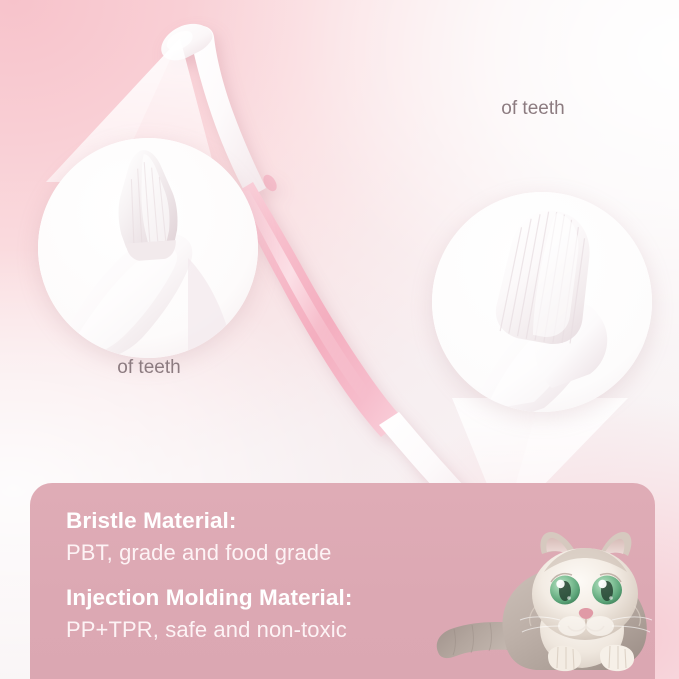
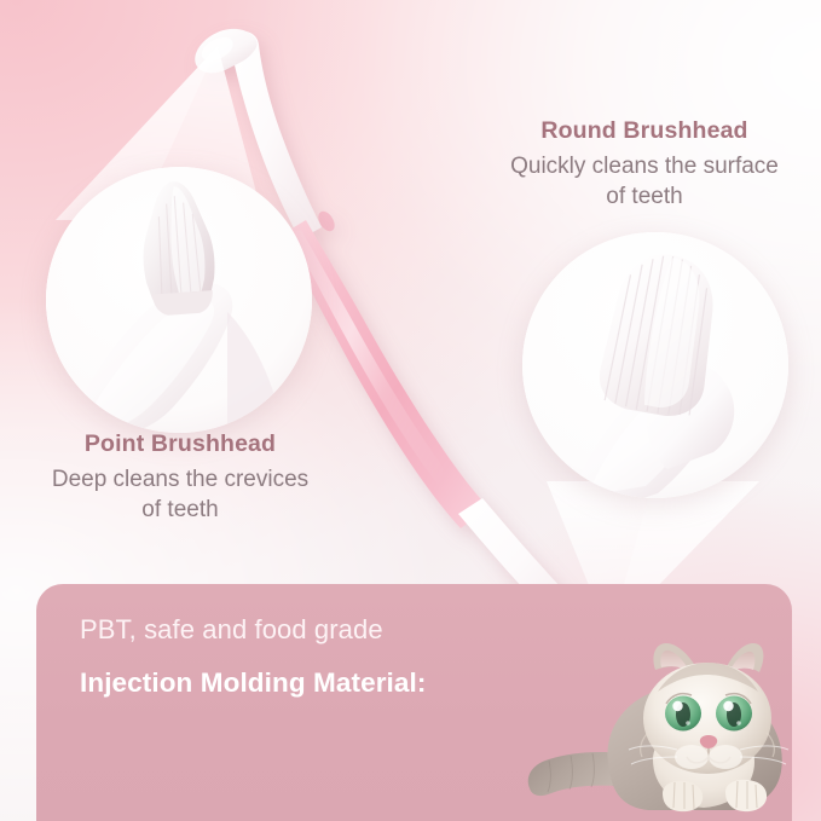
+ Round Brushhead
+ Quickly cleans the surface
  of teeth
+ Point Brushhead
+ Deep cleans the crevices
  of teeth
- Bristle Material:
- PBT, grade and food grade
+ PBT, safe and food grade
  Injection Molding Material:
- PP+TPR, safe and non-toxic
